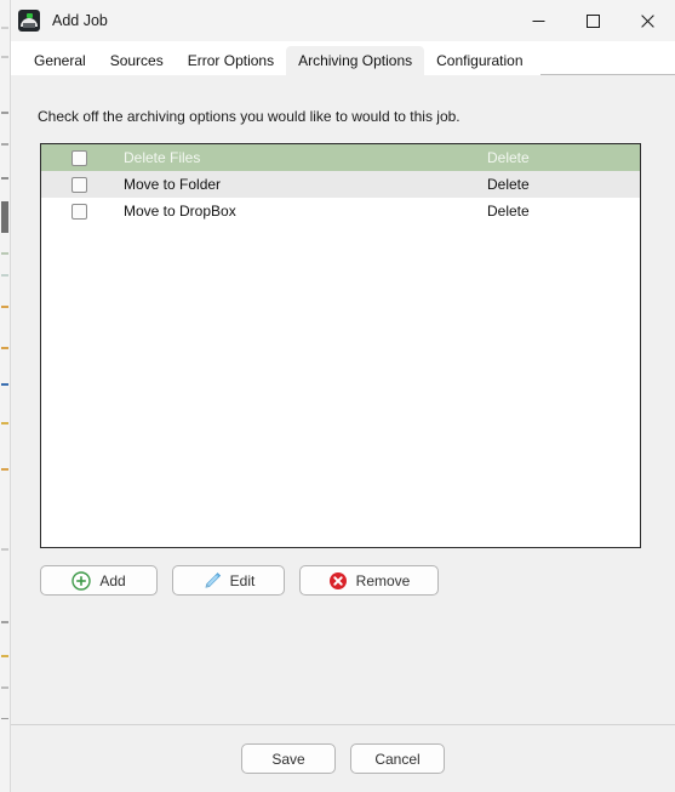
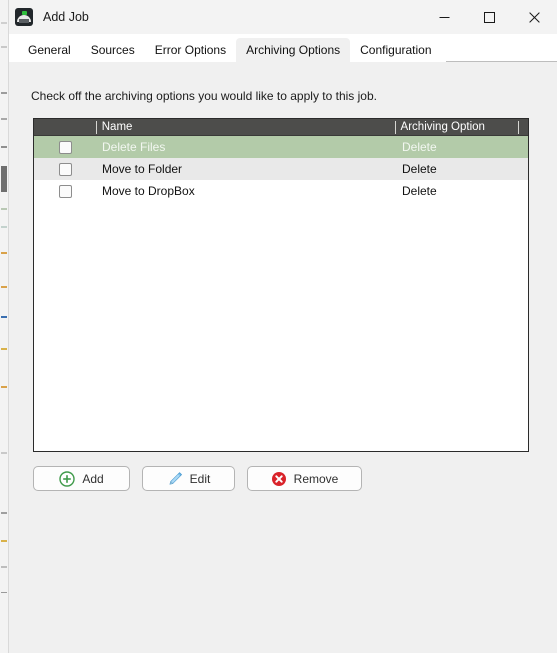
  Add Job
  General
  Sources
  Error Options
  Archiving Options
  Configuration
- Check off the archiving options you would like to would to this job.
+ Check off the archiving options you would like to apply to this job.
+ Name
+ Archiving Option
  Delete Files
  Delete
  Move to Folder
  Delete
  Move to DropBox
  Delete
  Add
  Edit
  Remove
- Save
- Cancel
